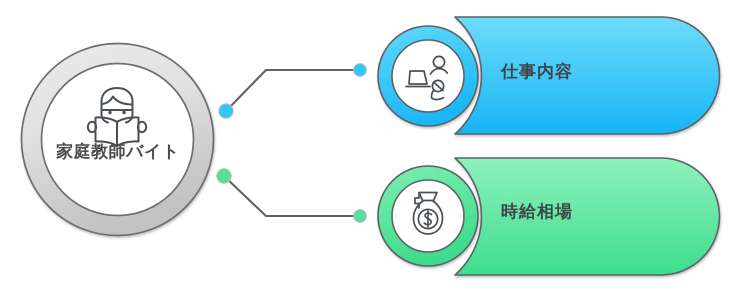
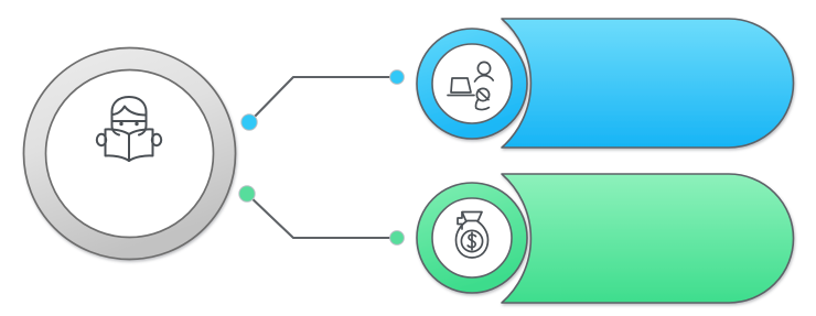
- 家庭教師バイト
- 仕事内容
- 時給相場
